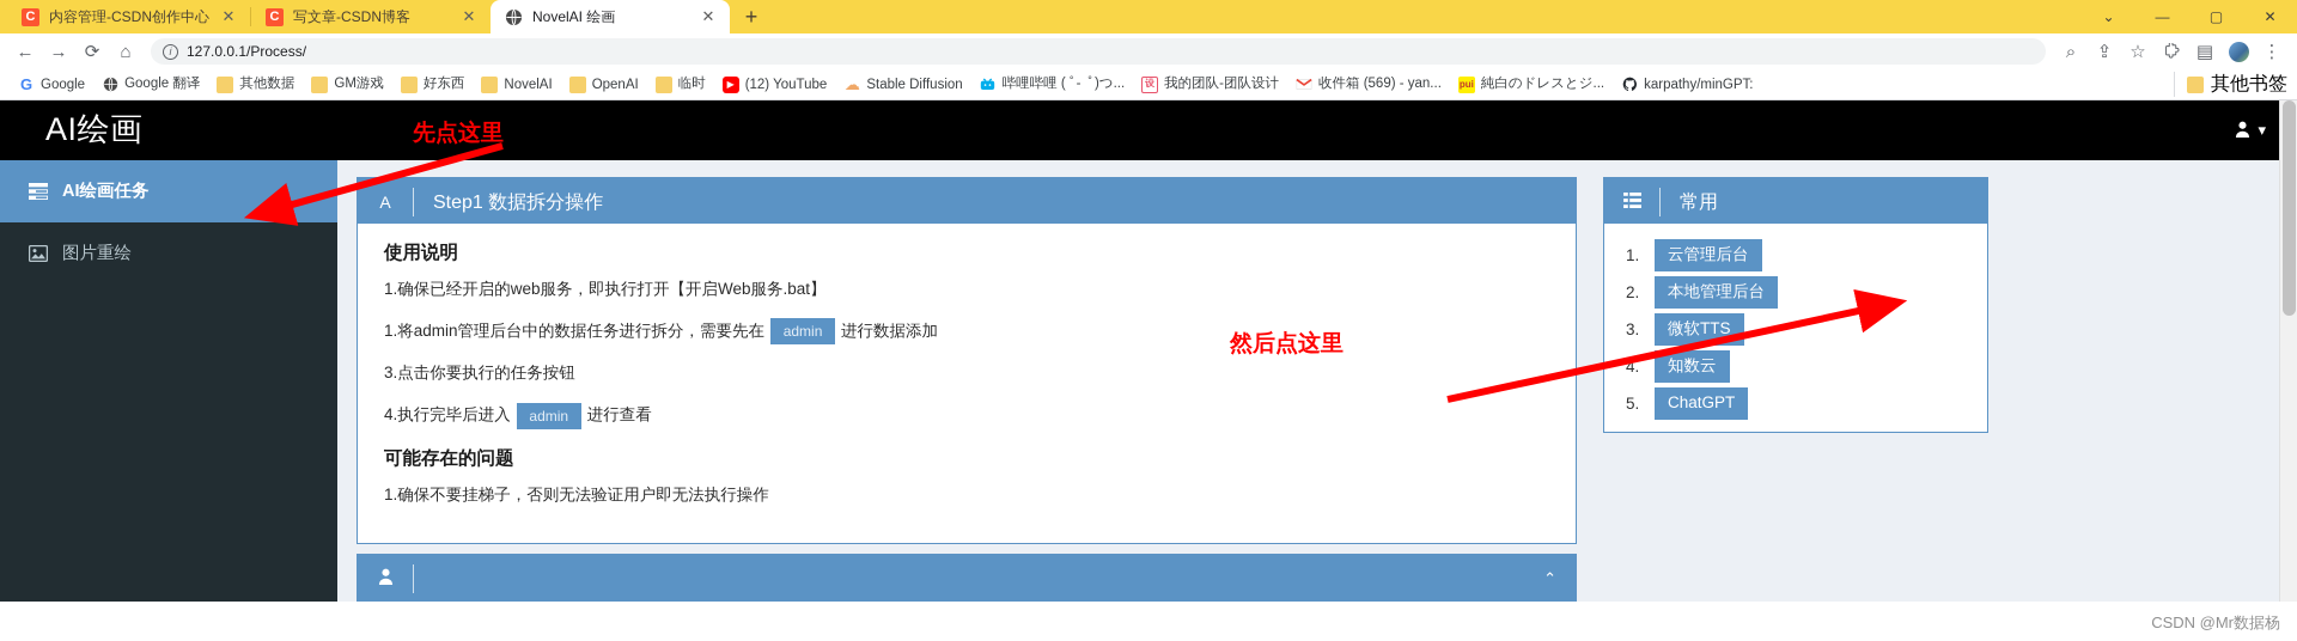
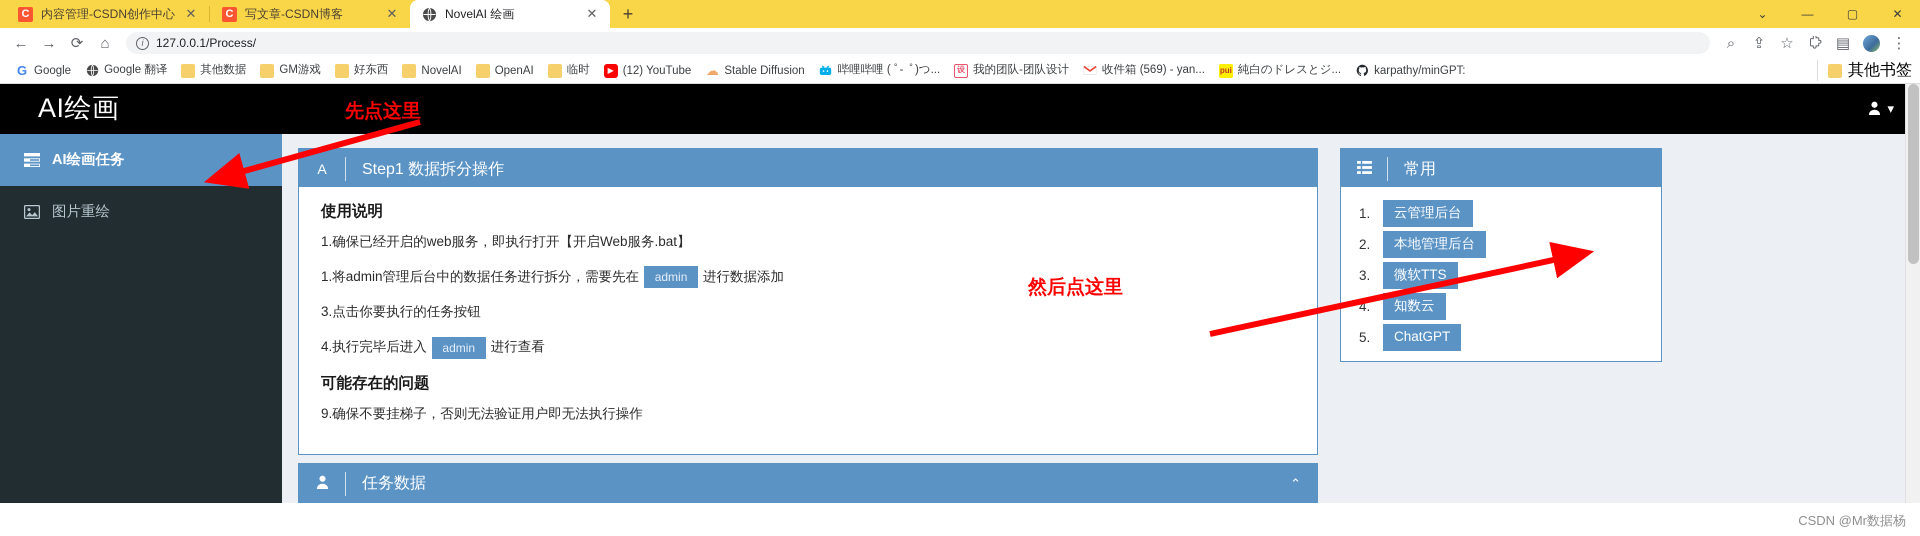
  C
  内容管理-CSDN创作中心
  ✕
  C
  写文章-CSDN博客
  ✕
  NovelAI 绘画
  ✕
  +
  ⌄
  —
  ▢
  ✕
  ←
  →
  ⟳
  ⌂
  i
  127.0.0.1/Process/
  ⌕
  ⇪
  ☆
  ▤
  ⋮
  G
  Google
  Google 翻译
  其他数据
  GM游戏
  好东西
  NovelAI
  OpenAI
  临时
  ▶
  (12) YouTube
  ☁
  Stable Diffusion
  哔哩哔哩 ( ﾟ- ﾟ)つ...
  设
  我的团队-团队设计
  收件箱 (569) - yan...
  pui
  純白のドレスとジ...
  karpathy/minGPT:
  其他书签
  AI绘画
  AI绘画任务
  图片重绘
  ▾
  A
  Step1 数据拆分操作
  使用说明
  1.确保已经开启的web服务，即执行打开【开启Web服务.bat】
  1.将admin管理后台中的数据任务进行拆分，需要先在
  admin
  进行数据添加
  3.点击你要执行的任务按钮
  4.执行完毕后进入
  admin
  进行查看
  可能存在的问题
- 1.确保不要挂梯子，否则无法验证用户即无法执行操作
+ 9.确保不要挂梯子，否则无法验证用户即无法执行操作
+ 任务数据
  ⌃
  常用
  1.
  云管理后台
  2.
  本地管理后台
  3.
  微软TTS
  4.
  知数云
  5.
  ChatGPT
  先点这里
  然后点这里
  CSDN @Mr数据杨
